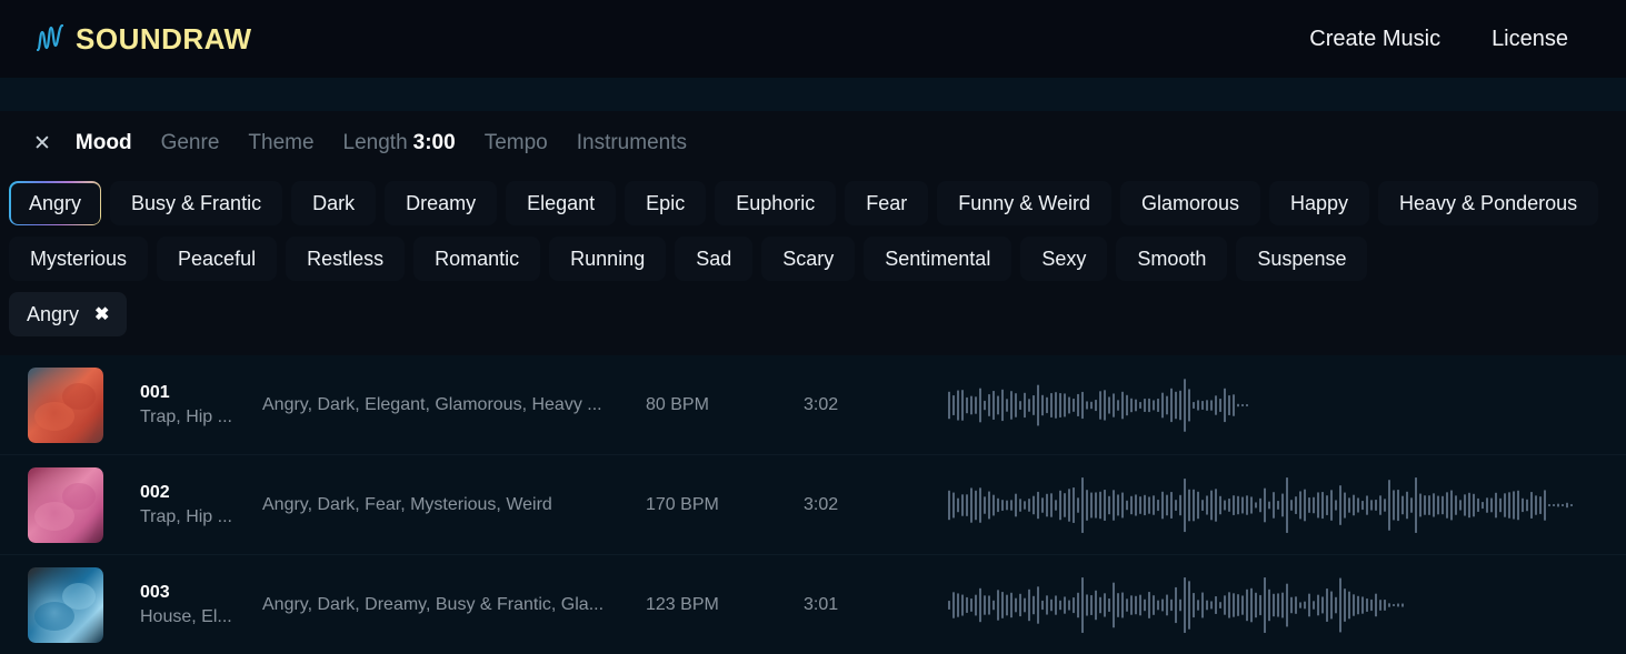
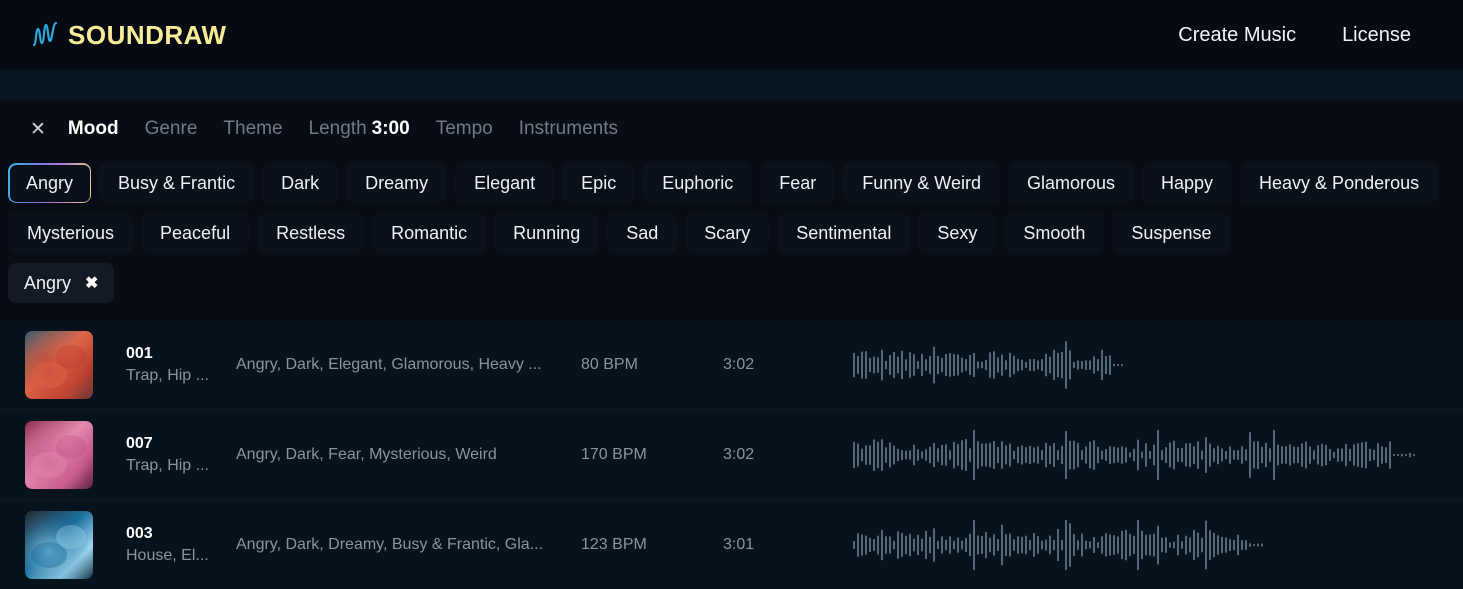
  SOUNDRAW
  Create Music
  License
  ✕
  Mood
  Genre
  Theme
  Length 3:00
  Tempo
  Instruments
  Busy & Frantic
  Dark
  Dreamy
  Elegant
  Epic
  Euphoric
  Fear
  Funny & Weird
  Glamorous
  Happy
  Heavy & Ponderous
  Mysterious
  Peaceful
  Restless
  Romantic
  Running
  Sad
  Scary
  Sentimental
  Sexy
  Smooth
  Suspense
  Angry
  ✖
  001
  Trap, Hip ...
  Angry, Dark, Elegant, Glamorous, Heavy ...
  80 BPM
  3:02
- 002
+ 007
  Trap, Hip ...
  Angry, Dark, Fear, Mysterious, Weird
  170 BPM
  3:02
  003
  House, El...
  Angry, Dark, Dreamy, Busy & Frantic, Gla...
  123 BPM
  3:01
